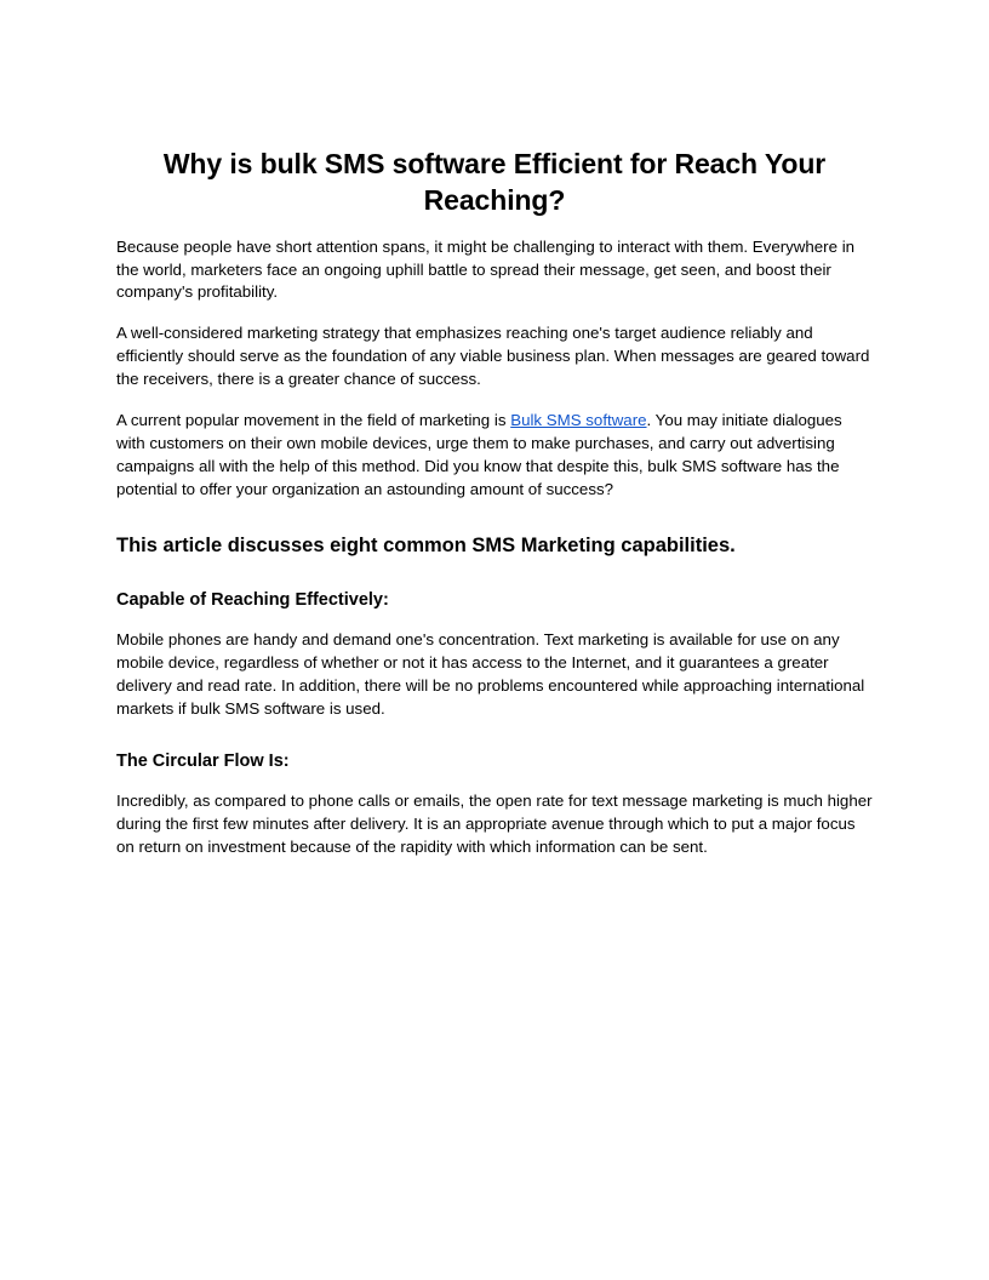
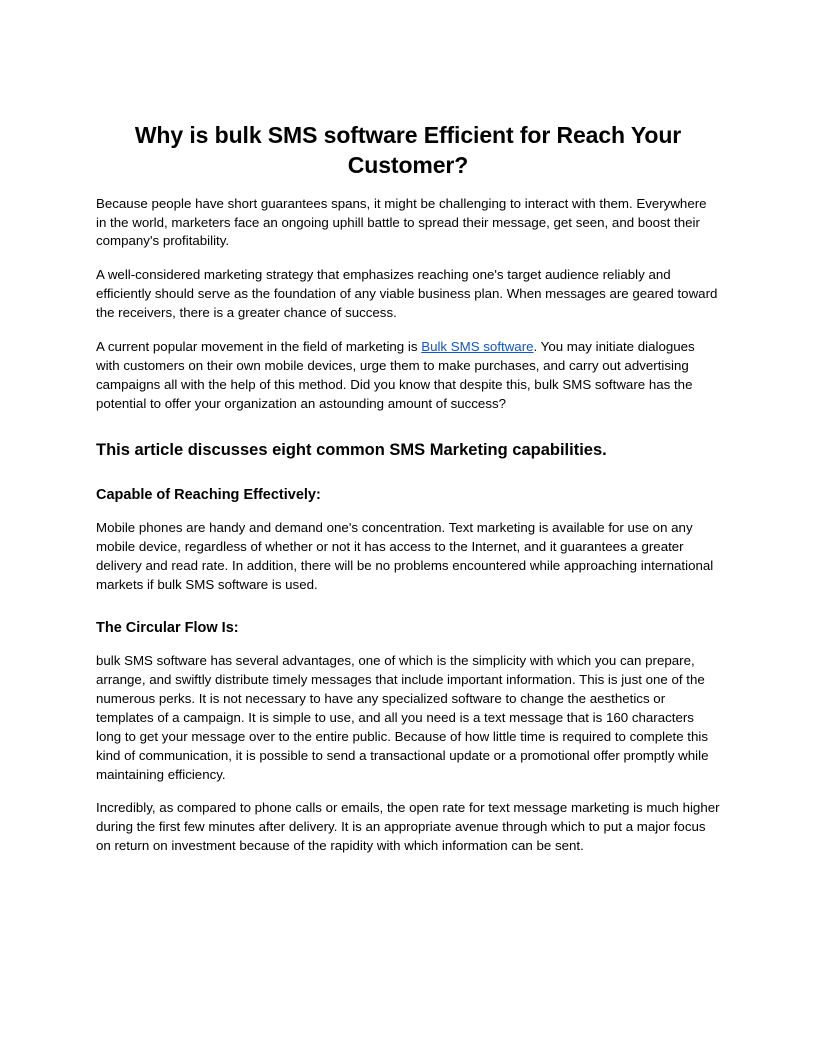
- Why is bulk SMS software Efficient for Reach Your Reaching?
+ Why is bulk SMS software Efficient for Reach Your Customer?
- Because people have short attention spans, it might be challenging to interact with them. Everywhere in the world, marketers face an ongoing uphill battle to spread their message, get seen, and boost their company's profitability.
+ Because people have short guarantees spans, it might be challenging to interact with them. Everywhere in the world, marketers face an ongoing uphill battle to spread their message, get seen, and boost their company's profitability.
  A well-considered marketing strategy that emphasizes reaching one's target audience reliably and efficiently should serve as the foundation of any viable business plan. When messages are geared toward the receivers, there is a greater chance of success.
  A current popular movement in the field of marketing is Bulk SMS software. You may initiate dialogues with customers on their own mobile devices, urge them to make purchases, and carry out advertising campaigns all with the help of this method. Did you know that despite this, bulk SMS software has the potential to offer your organization an astounding amount of success?
  This article discusses eight common SMS Marketing capabilities.
  Capable of Reaching Effectively:
  Mobile phones are handy and demand one's concentration. Text marketing is available for use on any mobile device, regardless of whether or not it has access to the Internet, and it guarantees a greater delivery and read rate. In addition, there will be no problems encountered while approaching international markets if bulk SMS software is used.
  The Circular Flow Is:
+ bulk SMS software has several advantages, one of which is the simplicity with which you can prepare, arrange, and swiftly distribute timely messages that include important information. This is just one of the numerous perks. It is not necessary to have any specialized software to change the aesthetics or templates of a campaign. It is simple to use, and all you need is a text message that is 160 characters long to get your message over to the entire public. Because of how little time is required to complete this kind of communication, it is possible to send a transactional update or a promotional offer promptly while maintaining efficiency.
  Incredibly, as compared to phone calls or emails, the open rate for text message marketing is much higher during the first few minutes after delivery. It is an appropriate avenue through which to put a major focus on return on investment because of the rapidity with which information can be sent.
